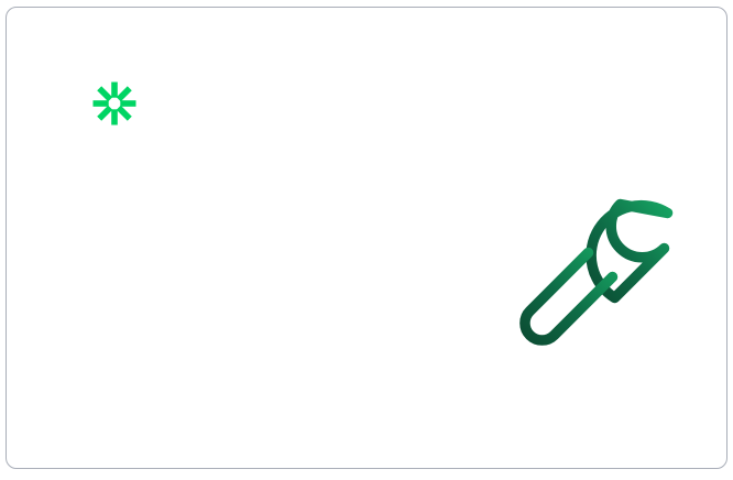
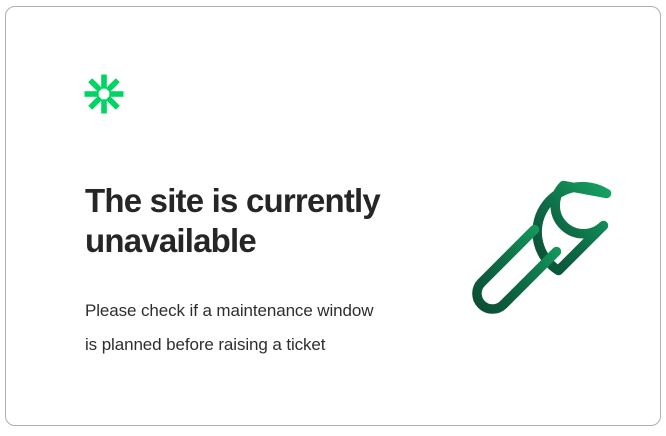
+ The site is currently unavailable
+ Please check if a maintenance window is planned before raising a ticket
